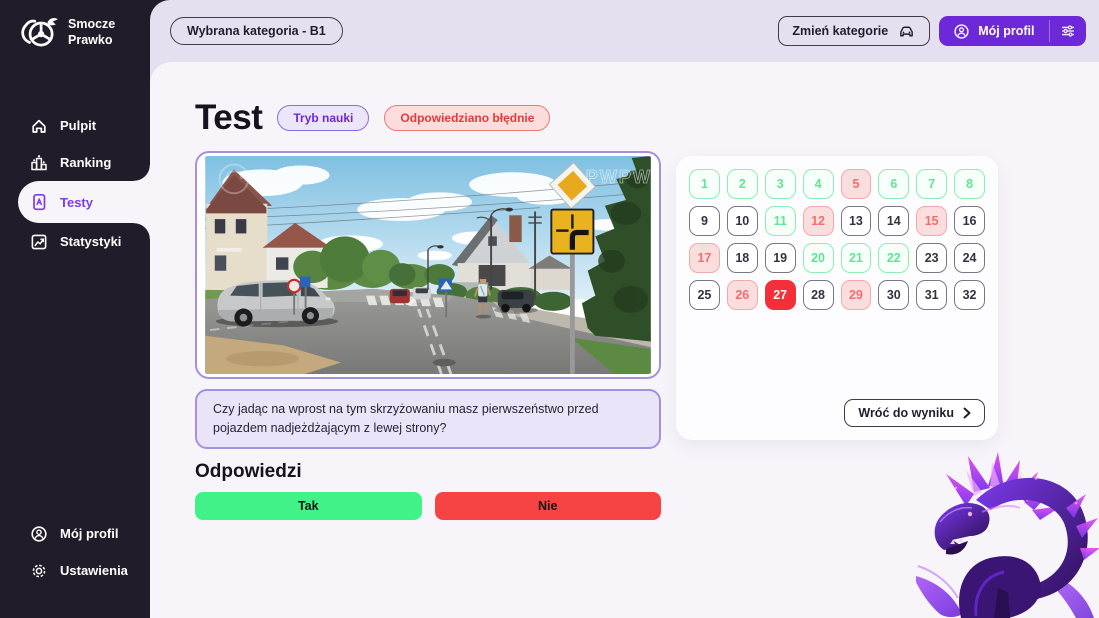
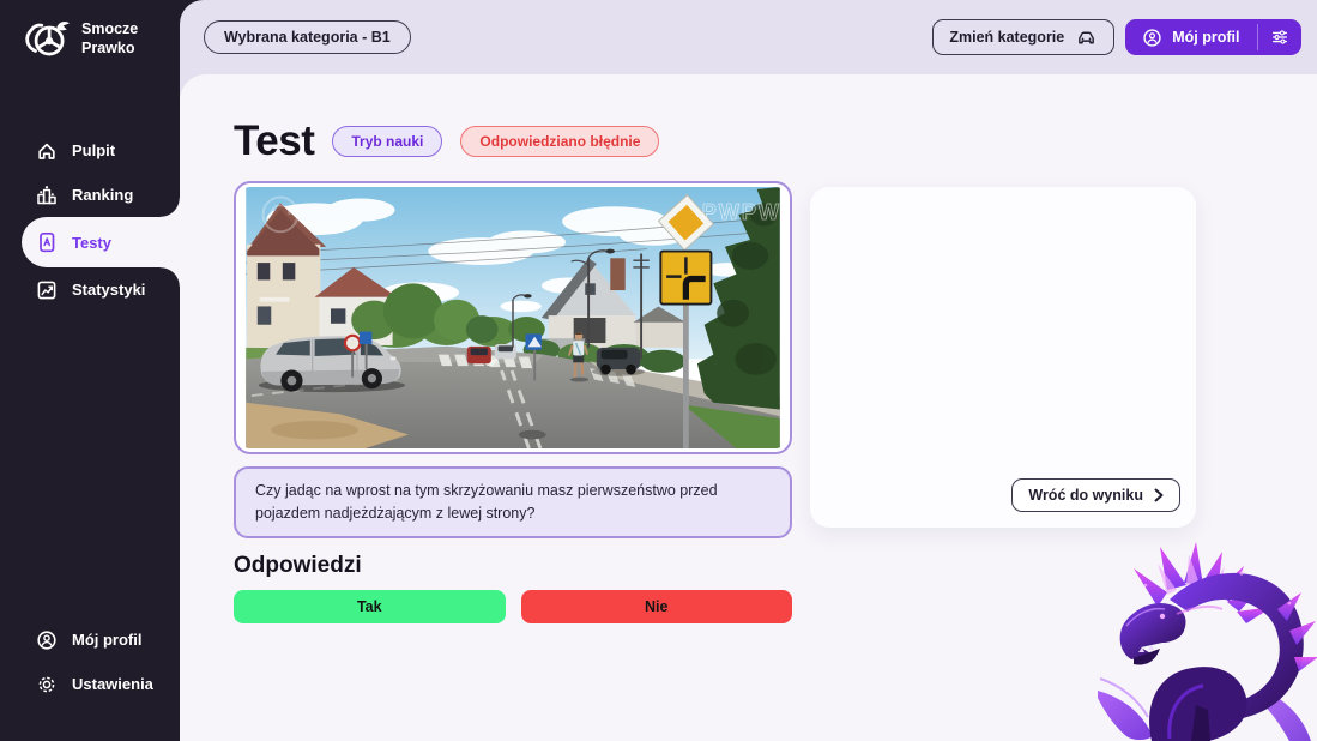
  Smocze
  Prawko
  Pulpit
  Ranking
  Testy
  Statystyki
  Mój profil
  Ustawienia
  Wybrana kategoria - B1
  Zmień kategorie
  Mój profil
  Test
  Tryb nauki
  Odpowiedziano błędnie
  PWPW
  Czy jadąc na wprost na tym skrzyżowaniu masz pierwszeństwo przed pojazdem nadjeżdżającym z lewej strony?
  Odpowiedzi
  Tak
  Nie
- 1
- 2
- 3
- 4
- 5
- 6
- 7
- 8
- 9
- 10
- 11
- 12
- 13
- 14
- 15
- 16
- 17
- 18
- 19
- 20
- 21
- 22
- 23
- 24
- 25
- 26
- 27
- 28
- 29
- 30
- 31
- 32
  Wróć do wyniku
